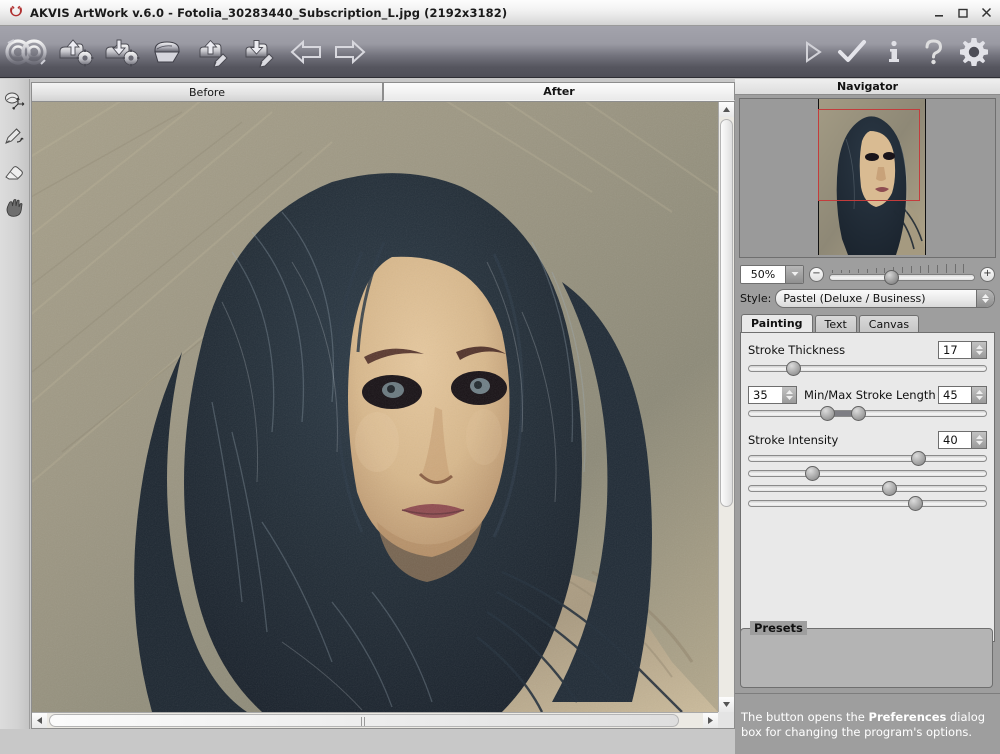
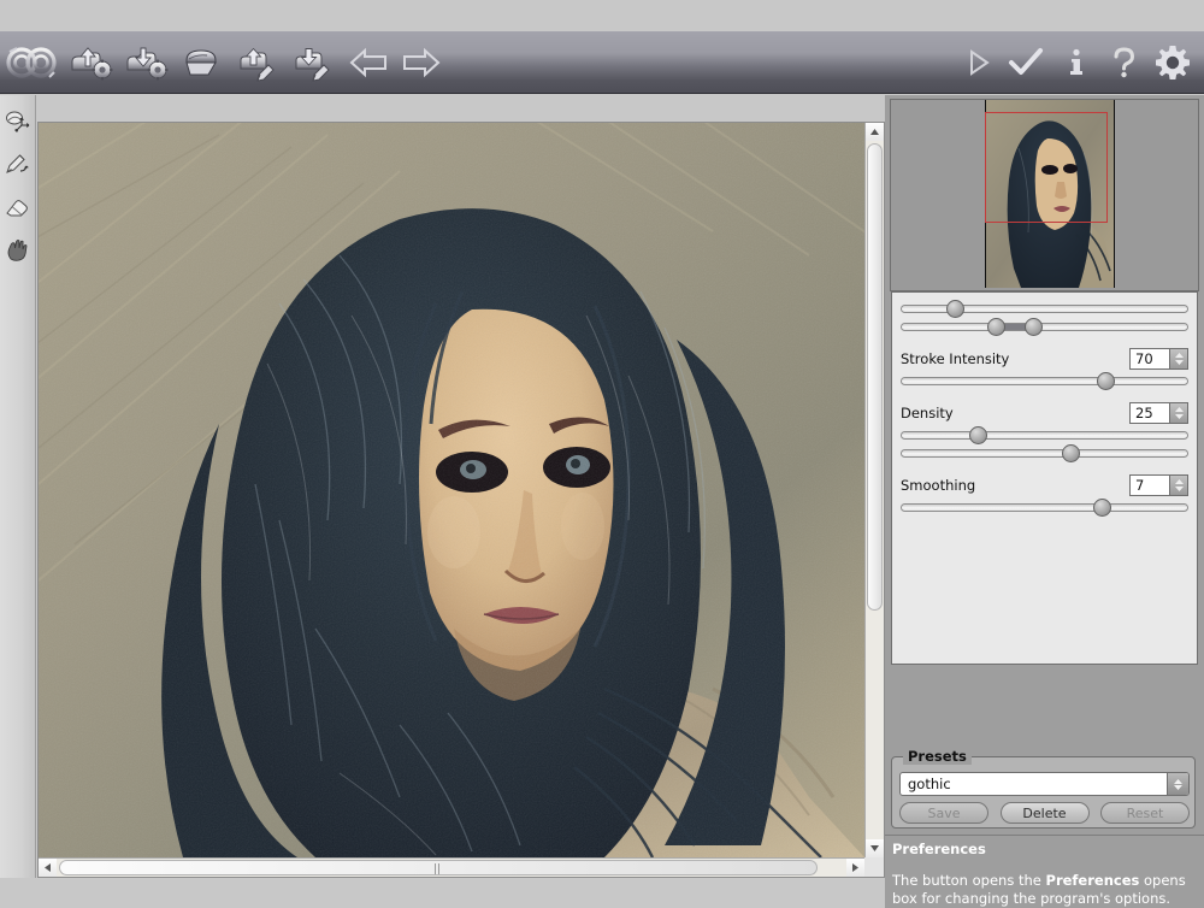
- AKVIS ArtWork v.6.0 - Fotolia_30283440_Subscription_L.jpg (2192x3182)
- Before
- After
- Navigator
- 50%
- −
- +
- Style:
- Pastel (Deluxe / Business)
- Painting
- Text
- Canvas
- Stroke Thickness
- 17
- 35
- Min/Max Stroke Length
- 45
  Stroke Intensity
- 40
+ 70
+ Density
+ 25
+ Smoothing
+ 7
  Presets
+ gothic
+ Save
+ Delete
+ Reset
+ Preferences
- The button opens the Preferences dialog box for changing the program's options.
+ The button opens the Preferences opens box for changing the program's options.
